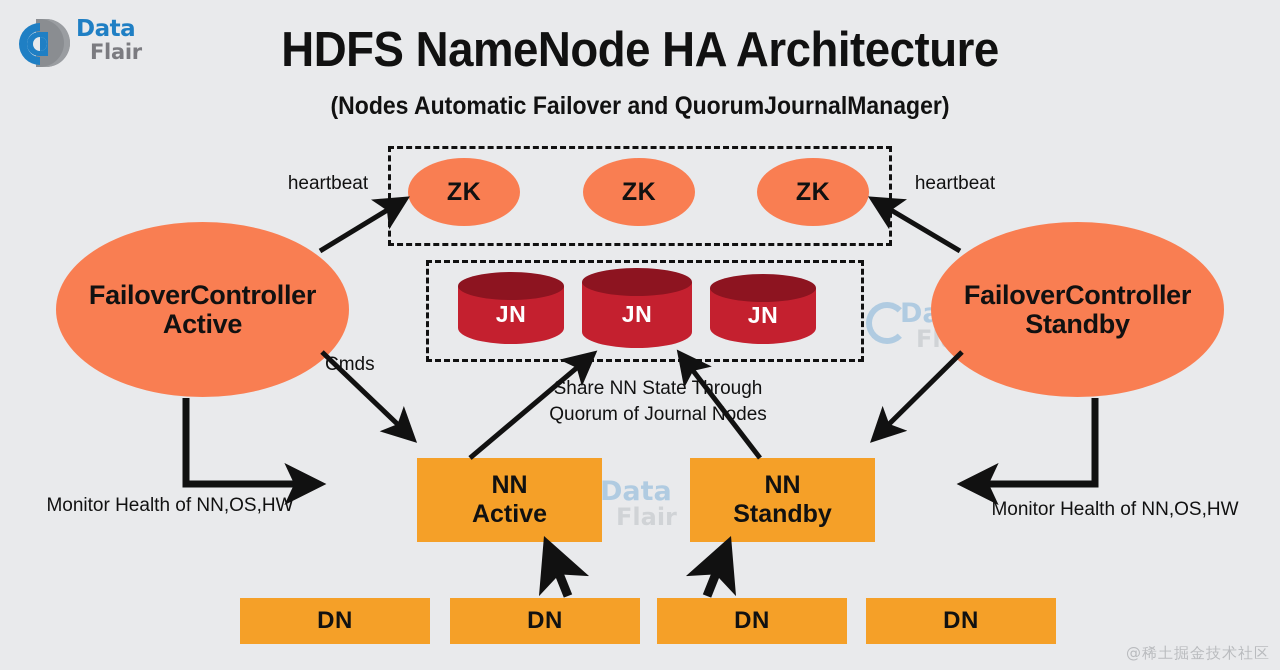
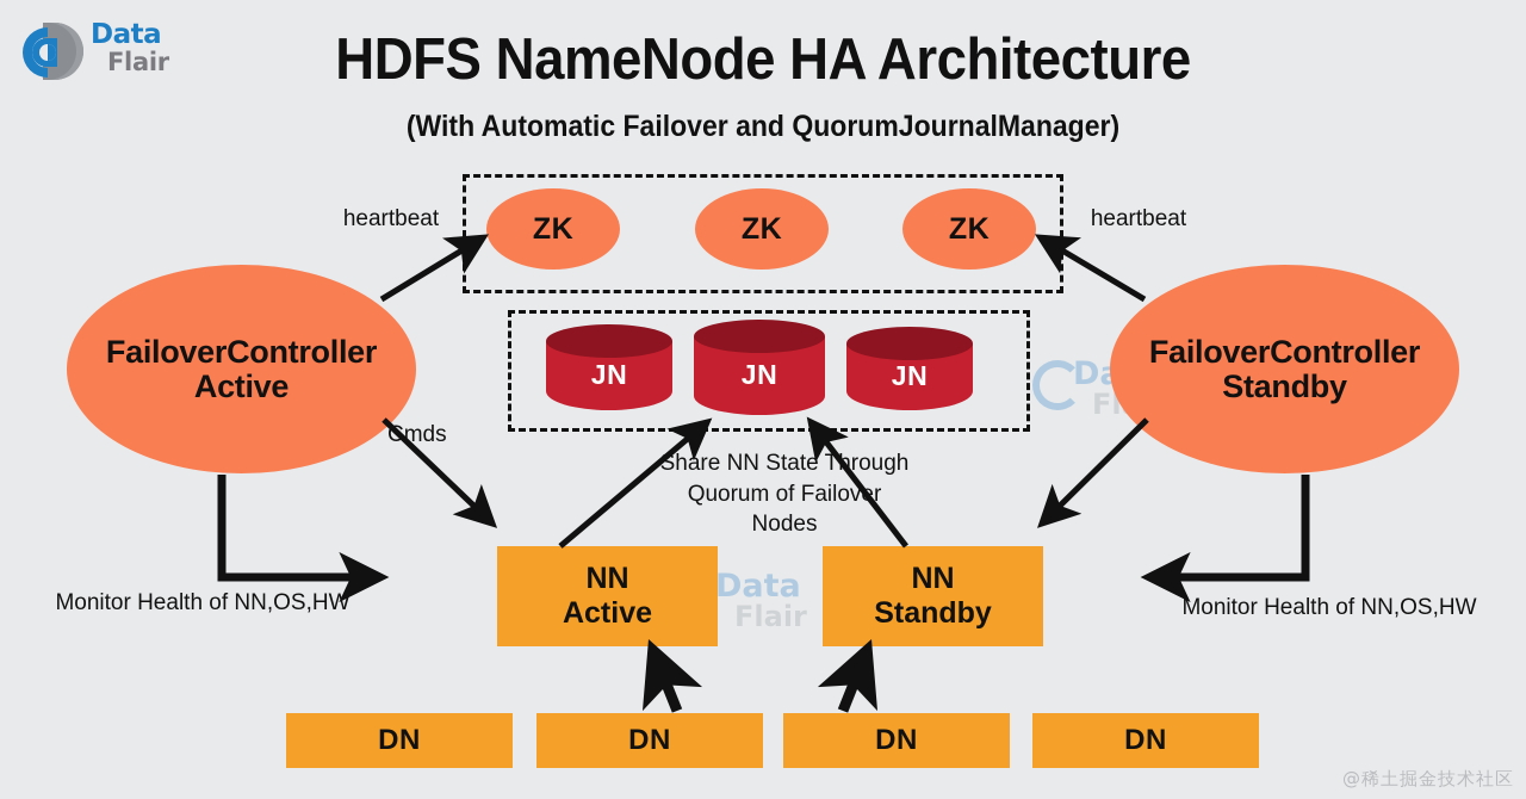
  Data
  Flair
  Data
  Flair
  HDFS NameNode HA Architecture
- (Nodes Automatic Failover and QuorumJournalManager)
+ (With Automatic Failover and QuorumJournalManager)
  ZK
  ZK
  ZK
  JN
  JN
  JN
  FailoverController
  Active
  FailoverController
  Standby
  NN
  Active
  NN
  Standby
  DN
  DN
  DN
  DN
  heartbeat
  heartbeat
  Cmds
- Share NN State Through Quorum of Journal Nodes
+ Share NN State Through Quorum of Failover Nodes
  Monitor Health of NN,OS,HW
  Monitor Health of NN,OS,HW
  @稀土掘金技术社区
